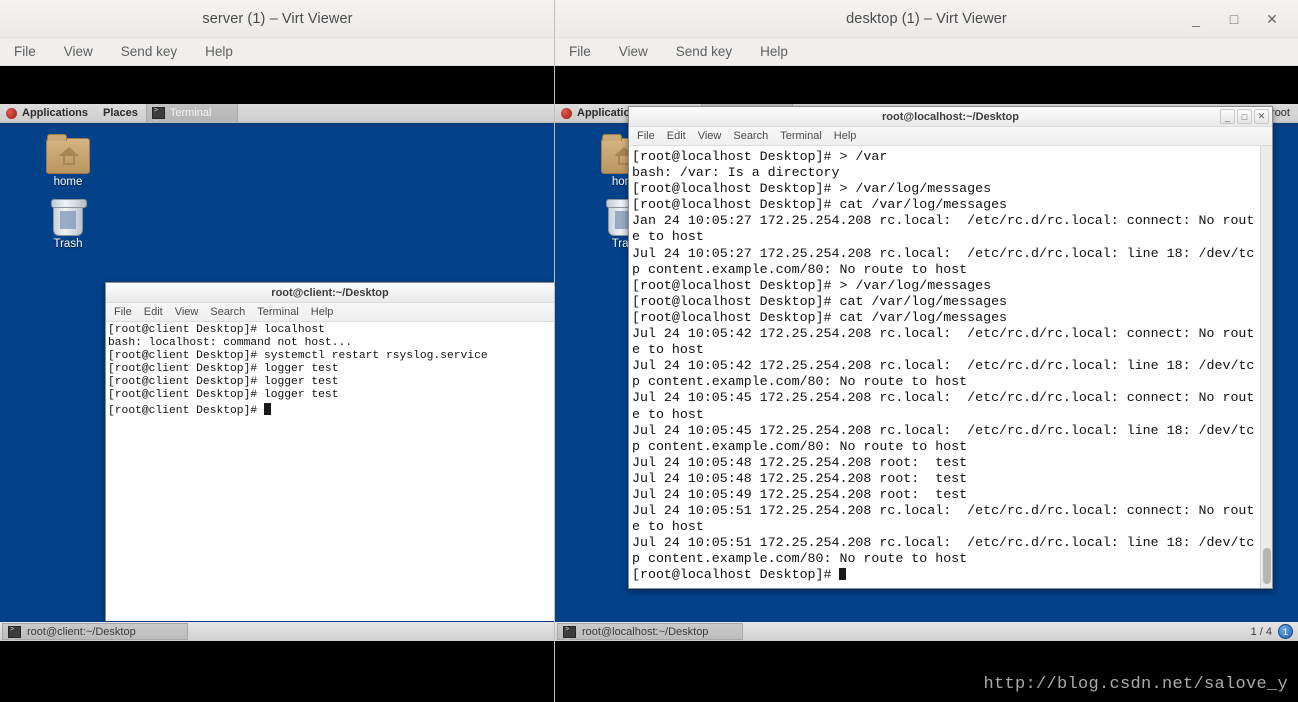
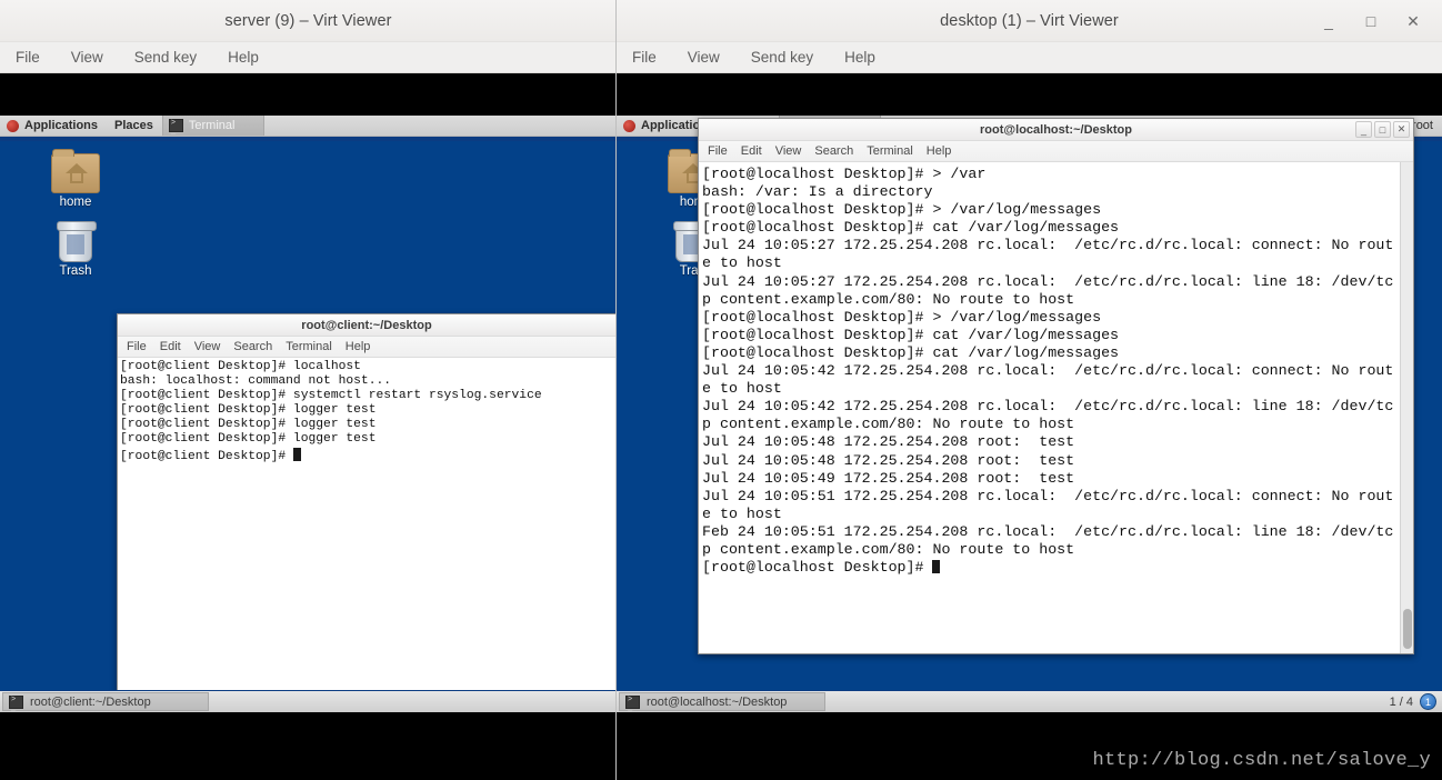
- server (1) – Virt Viewer
+ server (9) – Virt Viewer
  File
  View
  Send key
  Help
  Applications
  Places
  Terminal
  home
  Trash
  root@client:~/Desktop
  File
  Edit
  View
  Search
  Terminal
  Help
  [root@client Desktop]# localhost
  bash: localhost: command not host...
  [root@client Desktop]# systemctl restart rsyslog.service
  [root@client Desktop]# logger test
  [root@client Desktop]# logger test
  [root@client Desktop]# logger test
  [root@client Desktop]#
  root@client:~/Desktop
  desktop (1) – Virt Viewer
  _
  □
  ✕
  File
  View
  Send key
  Help
  Applicatio
  oot
  Tra
  root@localhost:~/Desktop
  _
  □
  ✕
  File
  Edit
  View
  Search
  Terminal
  Help
  [root@localhost Desktop]# > /var
  bash: /var: Is a directory
  [root@localhost Desktop]# > /var/log/messages
  [root@localhost Desktop]# cat /var/log/messages
- Jan 24 10:05:27 172.25.254.208 rc.local: /etc/rc.d/rc.local: connect: No route to host
+ Jul 24 10:05:27 172.25.254.208 rc.local: /etc/rc.d/rc.local: connect: No route to host
  Jul 24 10:05:27 172.25.254.208 rc.local: /etc/rc.d/rc.local: line 18: /dev/tcp content.example.com/80: No route to host
  [root@localhost Desktop]# > /var/log/messages
  [root@localhost Desktop]# cat /var/log/messages
  [root@localhost Desktop]# cat /var/log/messages
  Jul 24 10:05:42 172.25.254.208 rc.local: /etc/rc.d/rc.local: connect: No route to host
  Jul 24 10:05:42 172.25.254.208 rc.local: /etc/rc.d/rc.local: line 18: /dev/tcp content.example.com/80: No route to host
- Jul 24 10:05:45 172.25.254.208 rc.local: /etc/rc.d/rc.local: connect: No route to host
- Jul 24 10:05:45 172.25.254.208 rc.local: /etc/rc.d/rc.local: line 18: /dev/tcp content.example.com/80: No route to host
  Jul 24 10:05:48 172.25.254.208 root: test
  Jul 24 10:05:48 172.25.254.208 root: test
  Jul 24 10:05:49 172.25.254.208 root: test
  Jul 24 10:05:51 172.25.254.208 rc.local: /etc/rc.d/rc.local: connect: No route to host
- Jul 24 10:05:51 172.25.254.208 rc.local: /etc/rc.d/rc.local: line 18: /dev/tcp content.example.com/80: No route to host
+ Feb 24 10:05:51 172.25.254.208 rc.local: /etc/rc.d/rc.local: line 18: /dev/tcp content.example.com/80: No route to host
  [root@localhost Desktop]#
  root@localhost:~/Desktop
  1 / 4
  1
  http://blog.csdn.net/salove_y
